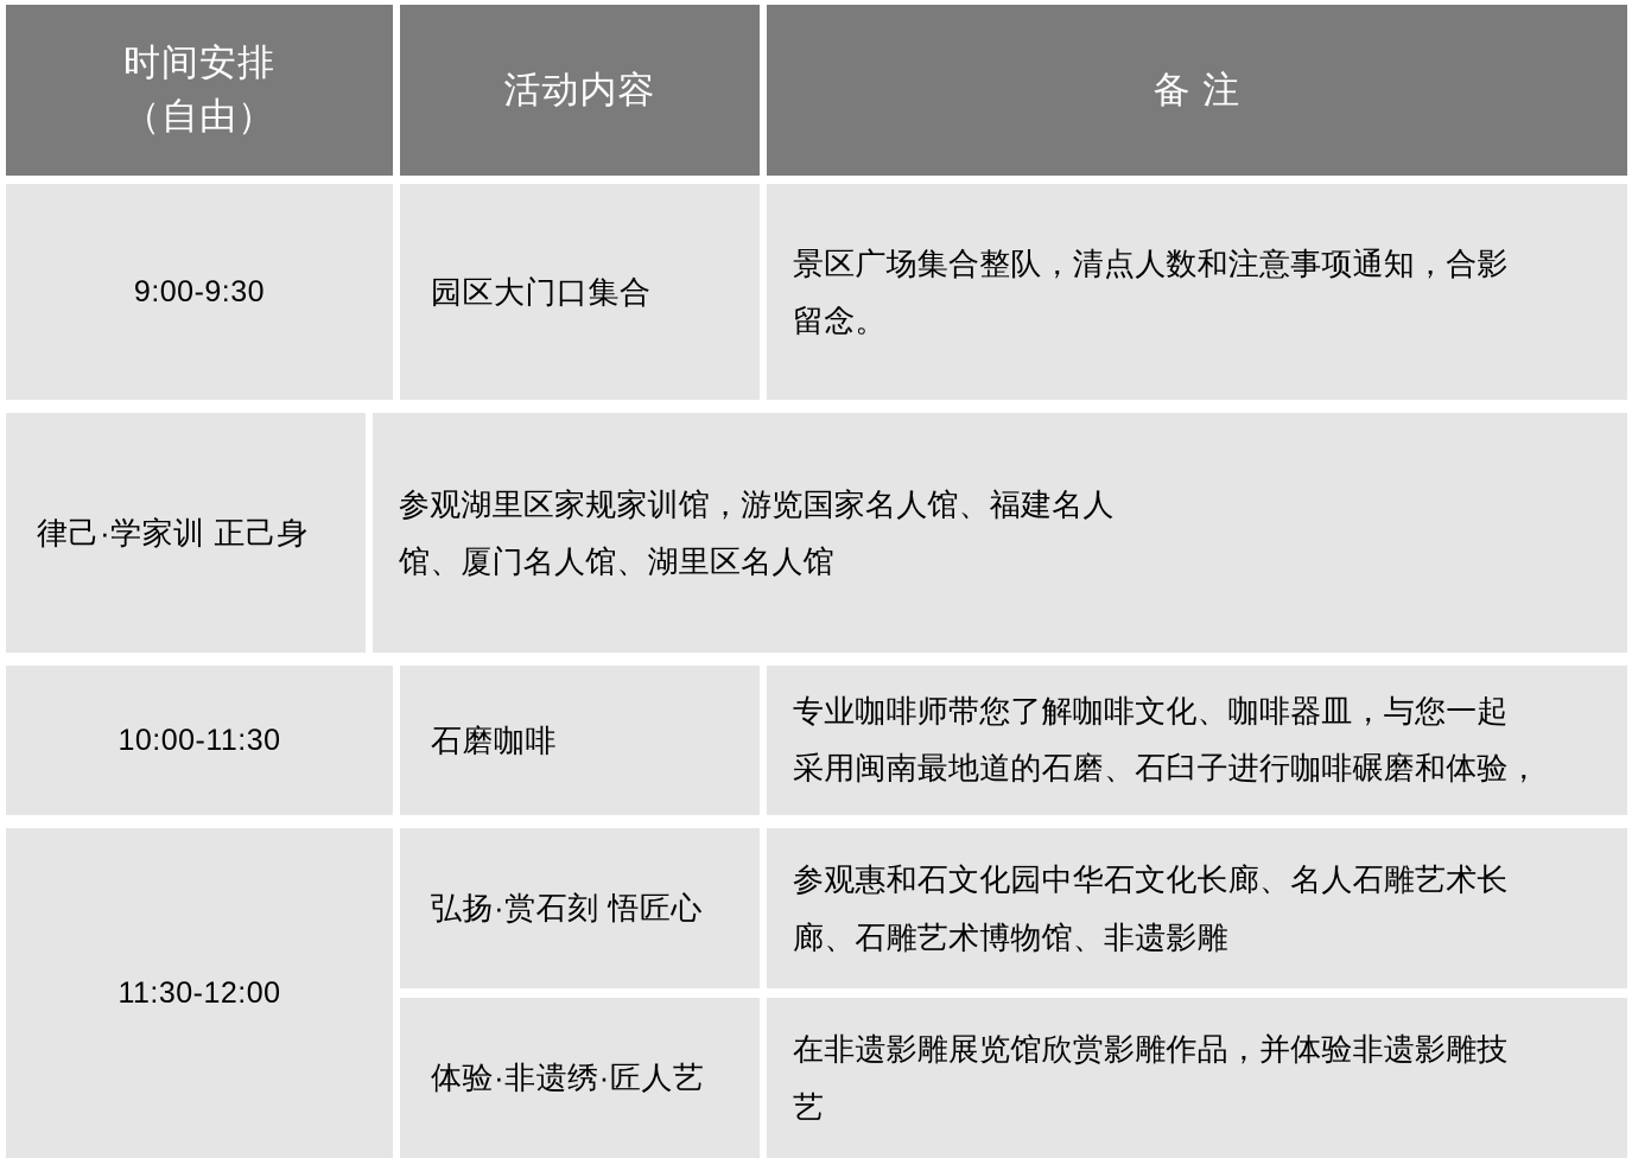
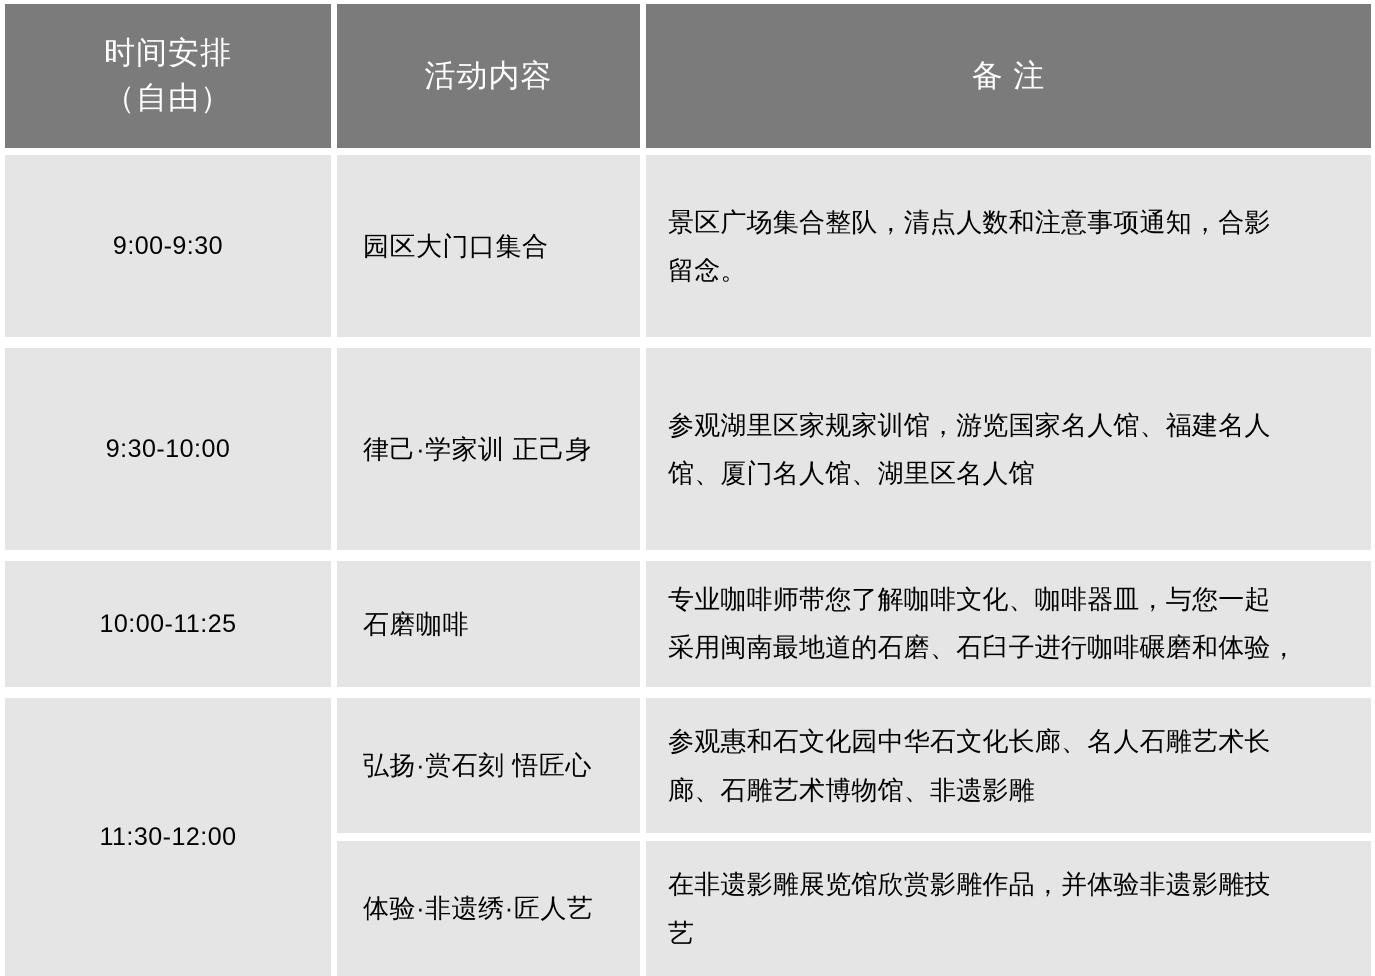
  时间安排
  （自由）
  活动内容
  备 注
  9:00-9:30
  园区大门口集合
  景区广场集合整队，清点人数和注意事项通知，合影
  留念。
+ 9:30-10:00
  律己·学家训 正己身
  参观湖里区家规家训馆，游览国家名人馆、福建名人
  馆、厦门名人馆、湖里区名人馆
- 10:00-11:30
+ 10:00-11:25
  石磨咖啡
  专业咖啡师带您了解咖啡文化、咖啡器皿，与您一起
  采用闽南最地道的石磨、石臼子进行咖啡碾磨和体验，
  11:30-12:00
  弘扬·赏石刻 悟匠心
  参观惠和石文化园中华石文化长廊、名人石雕艺术长
  廊、石雕艺术博物馆、非遗影雕
  体验·非遗绣·匠人艺
  在非遗影雕展览馆欣赏影雕作品，并体验非遗影雕技
  艺
